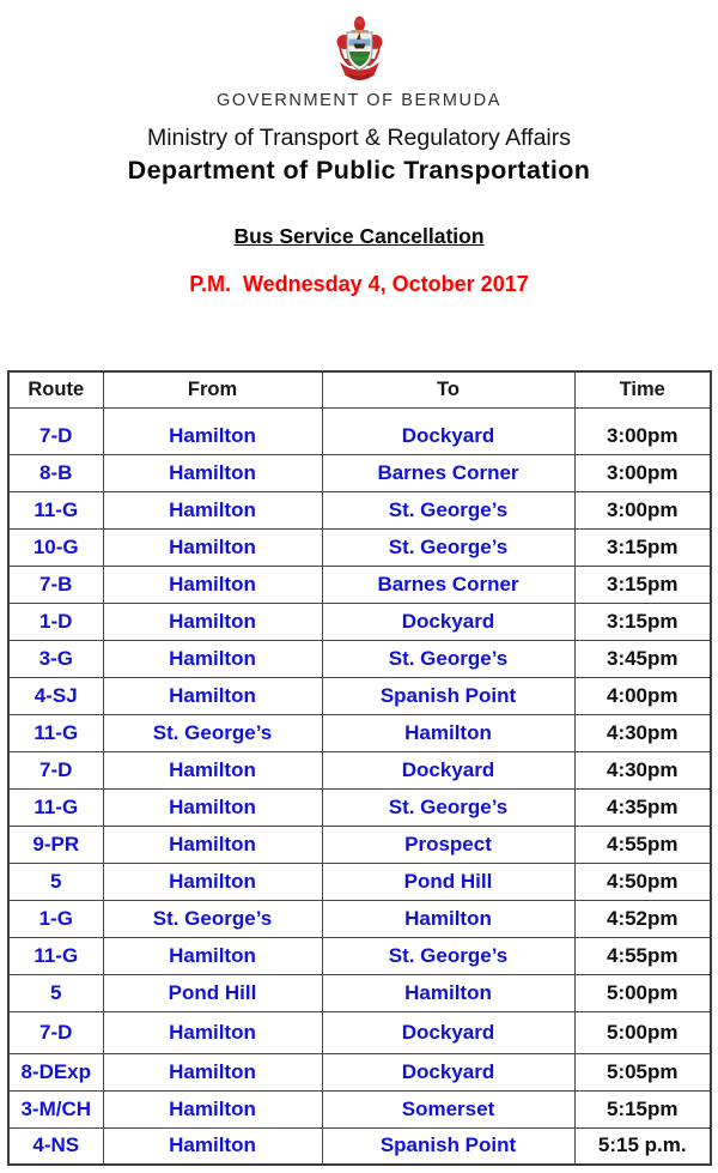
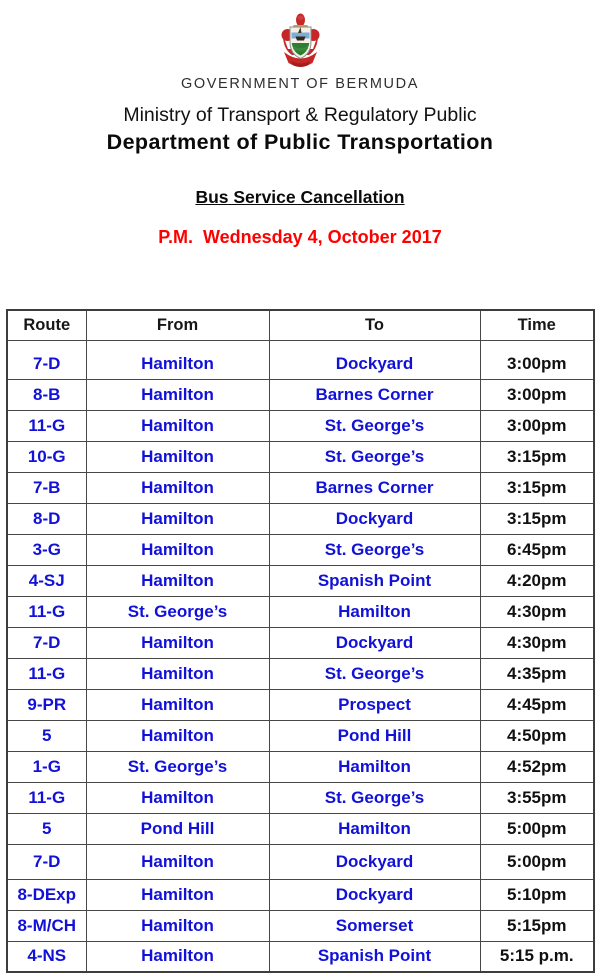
  GOVERNMENT OF BERMUDA
- Ministry of Transport & Regulatory Affairs
+ Ministry of Transport & Regulatory Public
  Department of Public Transportation
  Bus Service Cancellation
  P.M. Wednesday 4, October 2017
  Route	From	To	Time
  7-D	Hamilton	Dockyard	3:00pm
  8-B	Hamilton	Barnes Corner	3:00pm
  11-G	Hamilton	St. George’s	3:00pm
  10-G	Hamilton	St. George’s	3:15pm
  7-B	Hamilton	Barnes Corner	3:15pm
- 1-D	Hamilton	Dockyard	3:15pm
+ 8-D	Hamilton	Dockyard	3:15pm
- 3-G	Hamilton	St. George’s	3:45pm
+ 3-G	Hamilton	St. George’s	6:45pm
- 4-SJ	Hamilton	Spanish Point	4:00pm
+ 4-SJ	Hamilton	Spanish Point	4:20pm
  11-G	St. George’s	Hamilton	4:30pm
  7-D	Hamilton	Dockyard	4:30pm
  11-G	Hamilton	St. George’s	4:35pm
- 9-PR	Hamilton	Prospect	4:55pm
+ 9-PR	Hamilton	Prospect	4:45pm
  5	Hamilton	Pond Hill	4:50pm
  1-G	St. George’s	Hamilton	4:52pm
- 11-G	Hamilton	St. George’s	4:55pm
+ 11-G	Hamilton	St. George’s	3:55pm
  5	Pond Hill	Hamilton	5:00pm
  7-D	Hamilton	Dockyard	5:00pm
- 8-DExp	Hamilton	Dockyard	5:05pm
+ 8-DExp	Hamilton	Dockyard	5:10pm
- 3-M/CH	Hamilton	Somerset	5:15pm
+ 8-M/CH	Hamilton	Somerset	5:15pm
  4-NS	Hamilton	Spanish Point	5:15 p.m.
